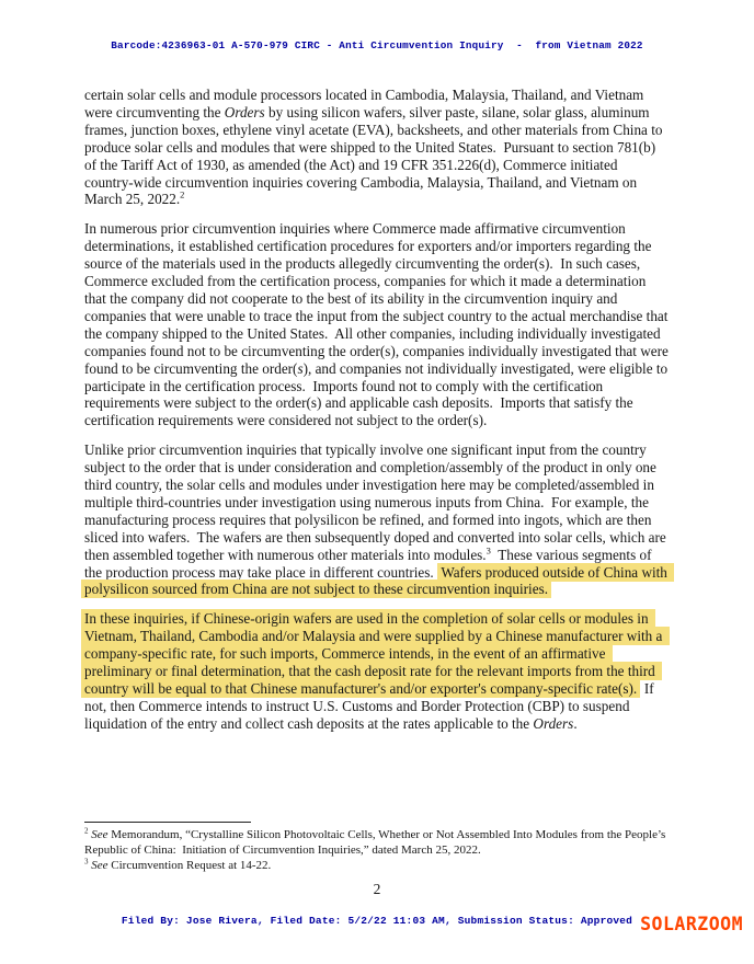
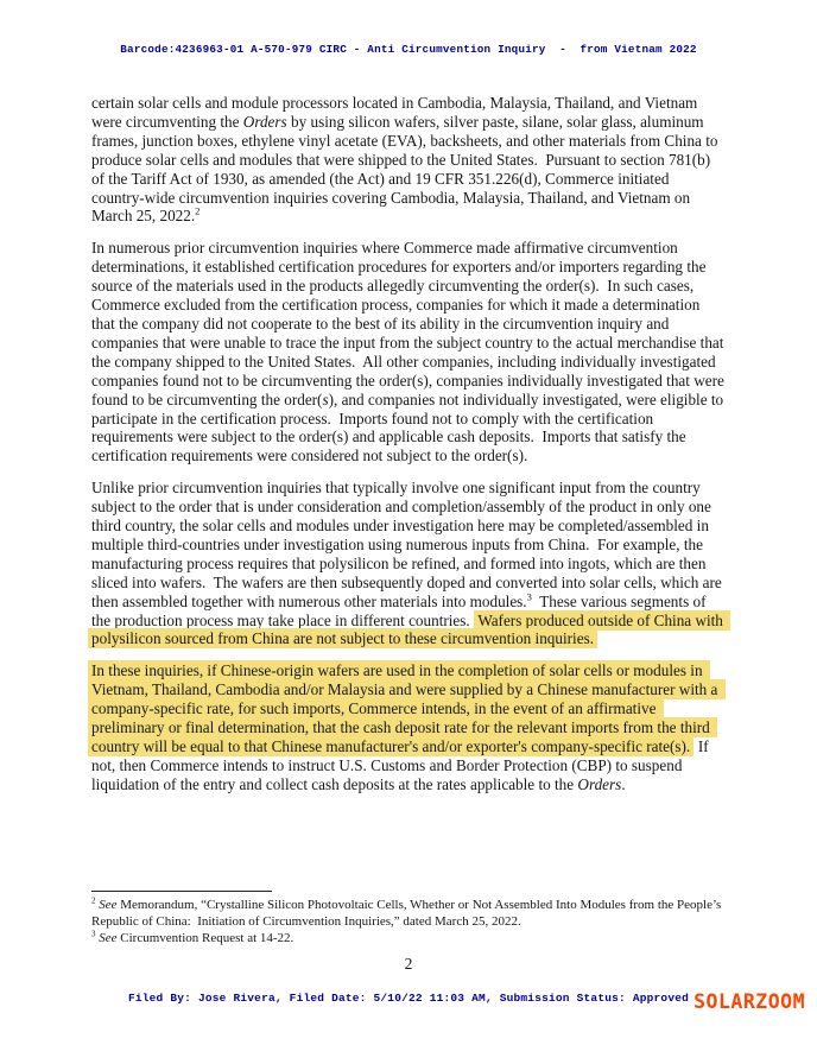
  Barcode:4236963-01 A-570-979 CIRC - Anti Circumvention Inquiry - from Vietnam 2022
  certain solar cells and module processors located in Cambodia, Malaysia, Thailand, and Vietnam were circumventing the Orders by using silicon wafers, silver paste, silane, solar glass, aluminum frames, junction boxes, ethylene vinyl acetate (EVA), backsheets, and other materials from China to produce solar cells and modules that were shipped to the United States. Pursuant to section 781(b) of the Tariff Act of 1930, as amended (the Act) and 19 CFR 351.226(d), Commerce initiated country-wide circumvention inquiries covering Cambodia, Malaysia, Thailand, and Vietnam on March 25, 2022.2
  In numerous prior circumvention inquiries where Commerce made affirmative circumvention determinations, it established certification procedures for exporters and/or importers regarding the source of the materials used in the products allegedly circumventing the order(s). In such cases, Commerce excluded from the certification process, companies for which it made a determination that the company did not cooperate to the best of its ability in the circumvention inquiry and companies that were unable to trace the input from the subject country to the actual merchandise that the company shipped to the United States. All other companies, including individually investigated companies found not to be circumventing the order(s), companies individually investigated that were found to be circumventing the order(s), and companies not individually investigated, were eligible to participate in the certification process. Imports found not to comply with the certification requirements were subject to the order(s) and applicable cash deposits. Imports that satisfy the certification requirements were considered not subject to the order(s).
  Unlike prior circumvention inquiries that typically involve one significant input from the country subject to the order that is under consideration and completion/assembly of the product in only one third country, the solar cells and modules under investigation here may be completed/assembled in multiple third-countries under investigation using numerous inputs from China. For example, the manufacturing process requires that polysilicon be refined, and formed into ingots, which are then sliced into wafers. The wafers are then subsequently doped and converted into solar cells, which are then assembled together with numerous other materials into modules.3 These various segments of the production process may take place in different countries. Wafers produced outside of China with polysilicon sourced from China are not subject to these circumvention inquiries.
  In these inquiries, if Chinese-origin wafers are used in the completion of solar cells or modules in Vietnam, Thailand, Cambodia and/or Malaysia and were supplied by a Chinese manufacturer with a company-specific rate, for such imports, Commerce intends, in the event of an affirmative preliminary or final determination, that the cash deposit rate for the relevant imports from the third country will be equal to that Chinese manufacturer's and/or exporter's company-specific rate(s). If not, then Commerce intends to instruct U.S. Customs and Border Protection (CBP) to suspend liquidation of the entry and collect cash deposits at the rates applicable to the Orders.
  2 See Memorandum, “Crystalline Silicon Photovoltaic Cells, Whether or Not Assembled Into Modules from the People’s Republic of China: Initiation of Circumvention Inquiries,” dated March 25, 2022.
  3 See Circumvention Request at 14-22.
  2
- Filed By: Jose Rivera, Filed Date: 5/2/22 11:03 AM, Submission Status: Approved
+ Filed By: Jose Rivera, Filed Date: 5/10/22 11:03 AM, Submission Status: Approved
  SOLARZOOM
